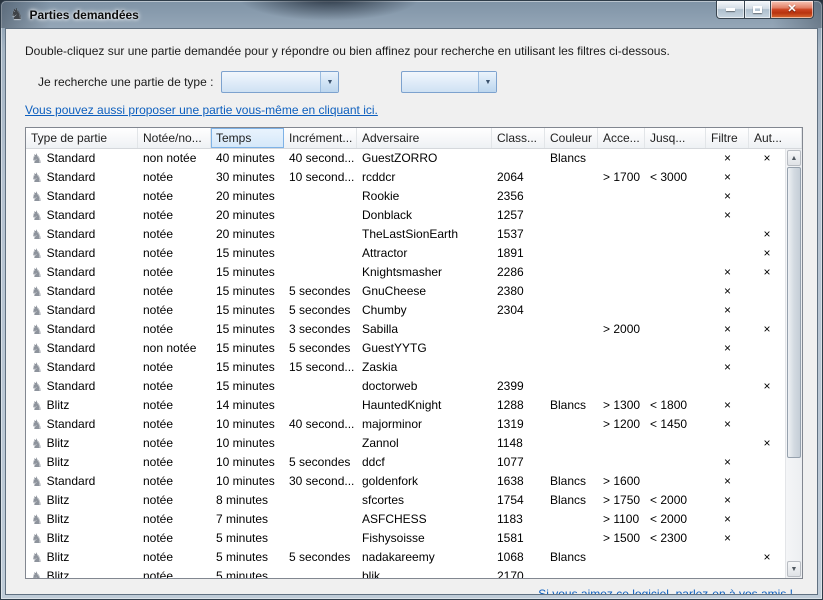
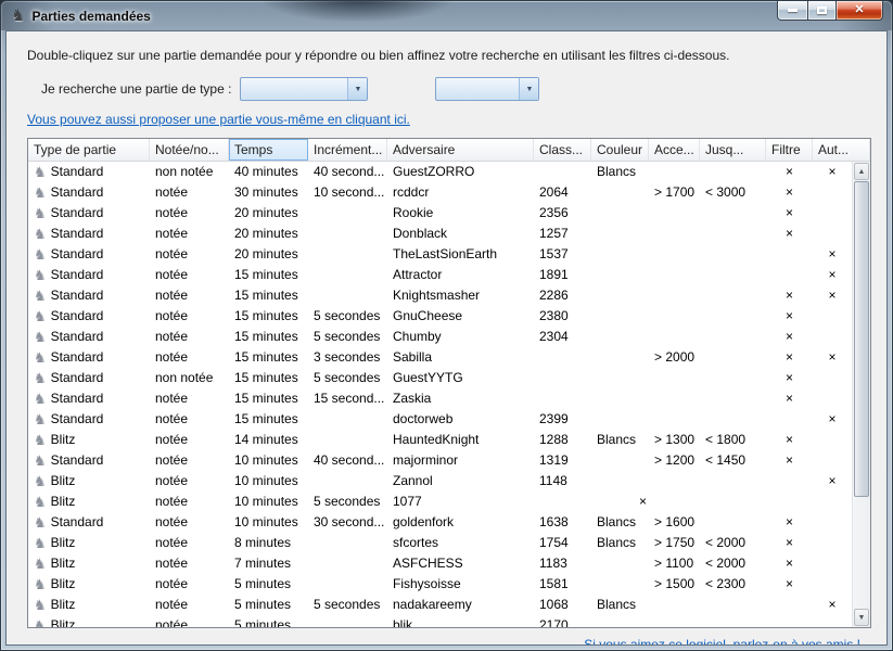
  ♞
  Parties demandées
  ✕
- Double-cliquez sur une partie demandée pour y répondre ou bien affinez pour recherche en utilisant les filtres ci-dessous.
+ Double-cliquez sur une partie demandée pour y répondre ou bien affinez votre recherche en utilisant les filtres ci-dessous.
  Je recherche une partie de type :
  Vous pouvez aussi proposer une partie vous-même en cliquant ici.
  Type de partie
  Notée/no...
  Temps
  Incrément...
  Adversaire
  Class...
  Couleur
  Acce...
  Jusq...
  Filtre
  Aut...
  ♞ Standard
  non notée
  40 minutes
  40 second...
  GuestZORRO
  Blancs
  ×
  ×
  ♞ Standard
  notée
  30 minutes
  10 second...
  rcddcr
  2064
  > 1700
  < 3000
  ×
  ♞ Standard
  notée
  20 minutes
  Rookie
  2356
  ×
  ♞ Standard
  notée
  20 minutes
  Donblack
  1257
  ×
  ♞ Standard
  notée
  20 minutes
  TheLastSionEarth
  1537
  ×
  ♞ Standard
  notée
  15 minutes
  Attractor
  1891
  ×
  ♞ Standard
  notée
  15 minutes
  Knightsmasher
  2286
  ×
  ×
  ♞ Standard
  notée
  15 minutes
  5 secondes
  GnuCheese
  2380
  ×
  ♞ Standard
  notée
  15 minutes
  5 secondes
  Chumby
  2304
  ×
  ♞ Standard
  notée
  15 minutes
  3 secondes
  Sabilla
  > 2000
  ×
  ×
  ♞ Standard
  non notée
  15 minutes
  5 secondes
  GuestYYTG
  ×
  ♞ Standard
  notée
  15 minutes
  15 second...
  Zaskia
  ×
  ♞ Standard
  notée
  15 minutes
  doctorweb
  2399
  ×
  ♞ Blitz
  notée
  14 minutes
  HauntedKnight
  1288
  Blancs
  > 1300
  < 1800
  ×
  ♞ Standard
  notée
  10 minutes
  40 second...
  majorminor
  1319
  > 1200
  < 1450
  ×
  ♞ Blitz
  notée
  10 minutes
  Zannol
  1148
  ×
  ♞ Blitz
  notée
  10 minutes
  5 secondes
- ddcf
  1077
  ×
  ♞ Standard
  notée
  10 minutes
  30 second...
  goldenfork
  1638
  Blancs
  > 1600
  ×
  ♞ Blitz
  notée
  8 minutes
  sfcortes
  1754
  Blancs
  > 1750
  < 2000
  ×
  ♞ Blitz
  notée
  7 minutes
  ASFCHESS
  1183
  > 1100
  < 2000
  ×
  ♞ Blitz
  notée
  5 minutes
  Fishysoisse
  1581
  > 1500
  < 2300
  ×
  ♞ Blitz
  notée
  5 minutes
  5 secondes
  nadakareemy
  1068
  Blancs
  ×
  ♞ Blitz
  notée
  5 minutes
  blik
  2170
